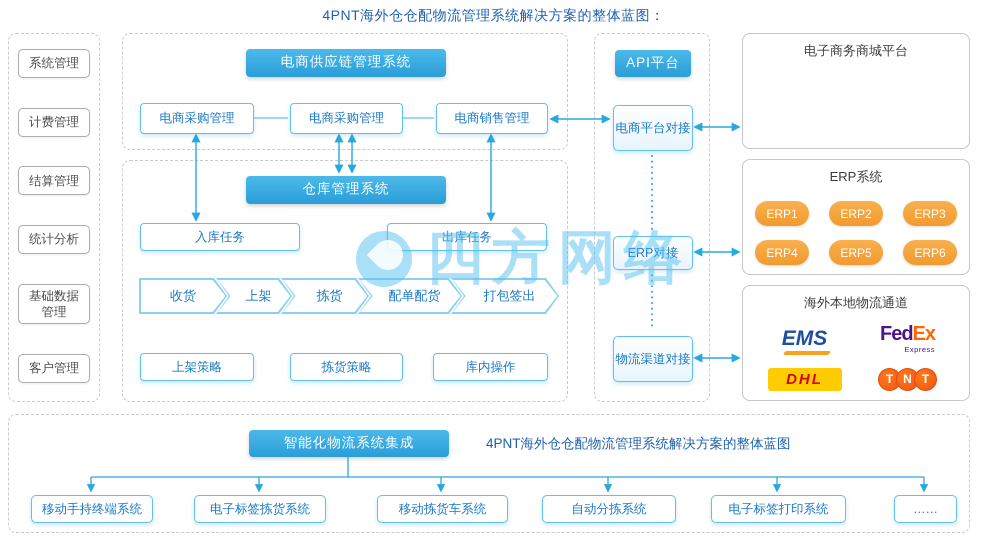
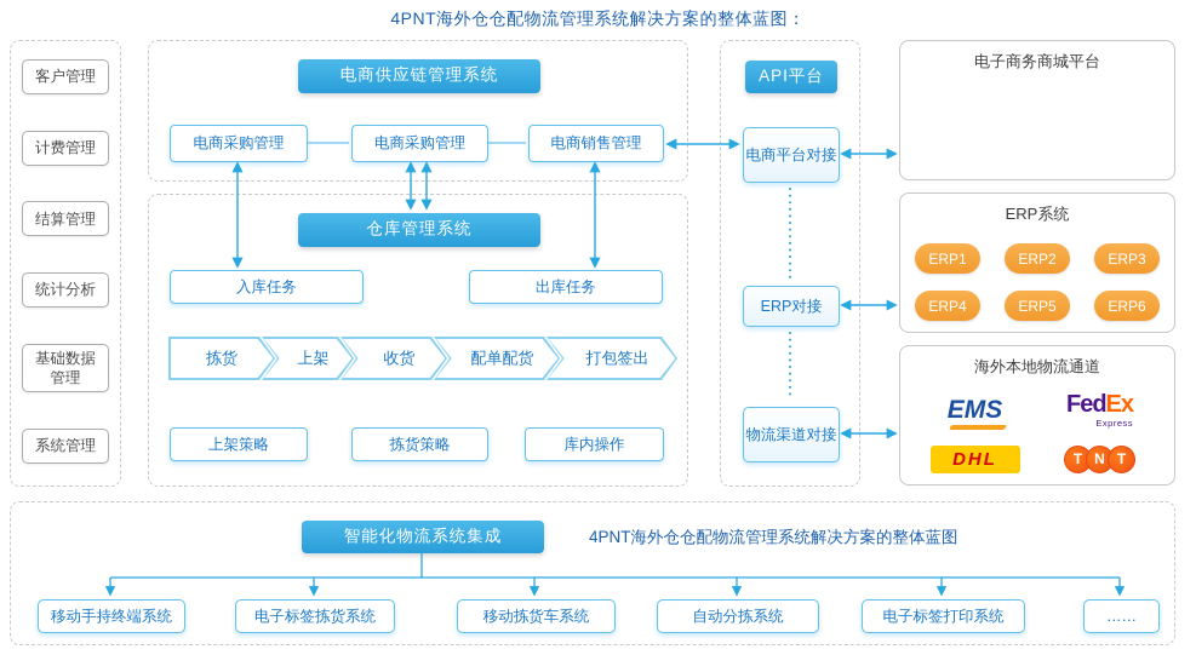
  4PNT海外仓仓配物流管理系统解决方案的整体蓝图：
- 系统管理
+ 客户管理
  计费管理
  结算管理
  统计分析
  基础数据管理
- 客户管理
+ 系统管理
  电商供应链管理系统
  电商采购管理
  电商采购管理
  电商销售管理
  仓库管理系统
  入库任务
  出库任务
- 收货
+ 拣货
  上架
- 拣货
+ 收货
  配单配货
  打包签出
  上架策略
  拣货策略
  库内操作
  API平台
  电商平台对接
  ERP对接
  物流渠道对接
  电子商务商城平台
  ERP系统
  ERP1
  ERP2
  ERP3
  ERP4
  ERP5
  ERP6
  海外本地物流通道
  EMS
  FedEx
  Express
  DHL
  T
  N
  T
  智能化物流系统集成
  4PNT海外仓仓配物流管理系统解决方案的整体蓝图
  移动手持终端系统
  电子标签拣货系统
  移动拣货车系统
  自动分拣系统
  电子标签打印系统
  ……
- 四方网络
